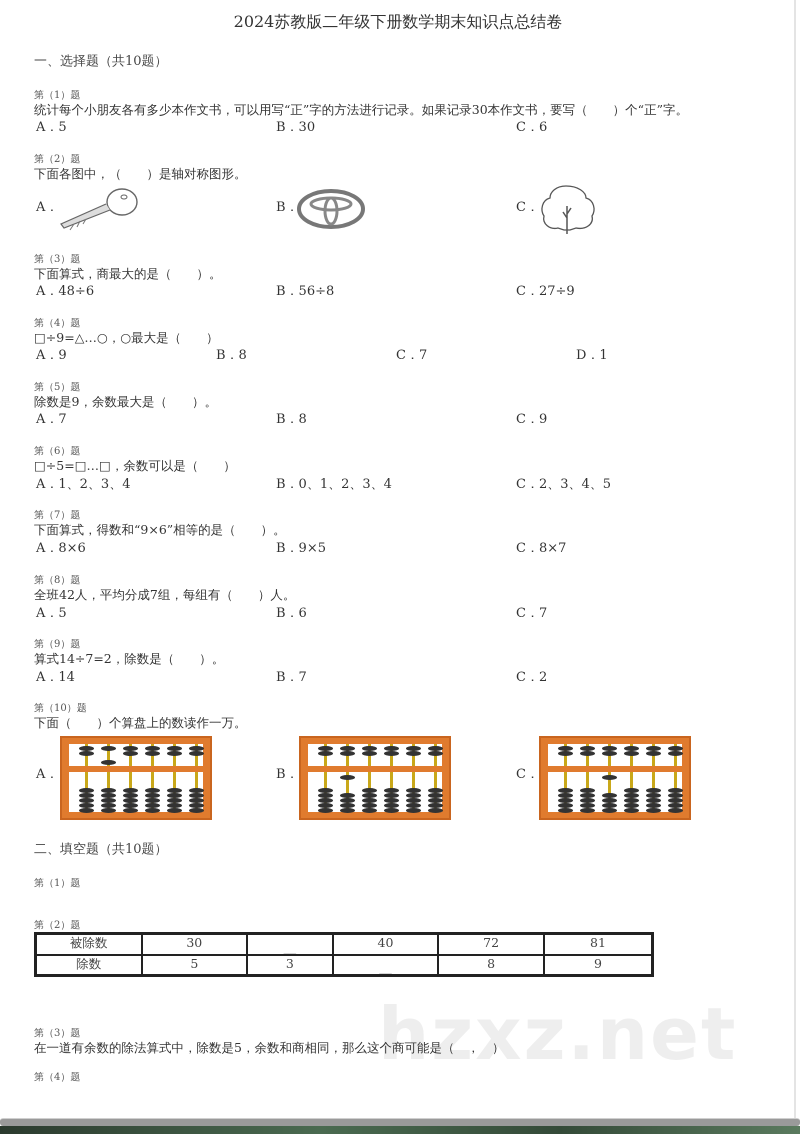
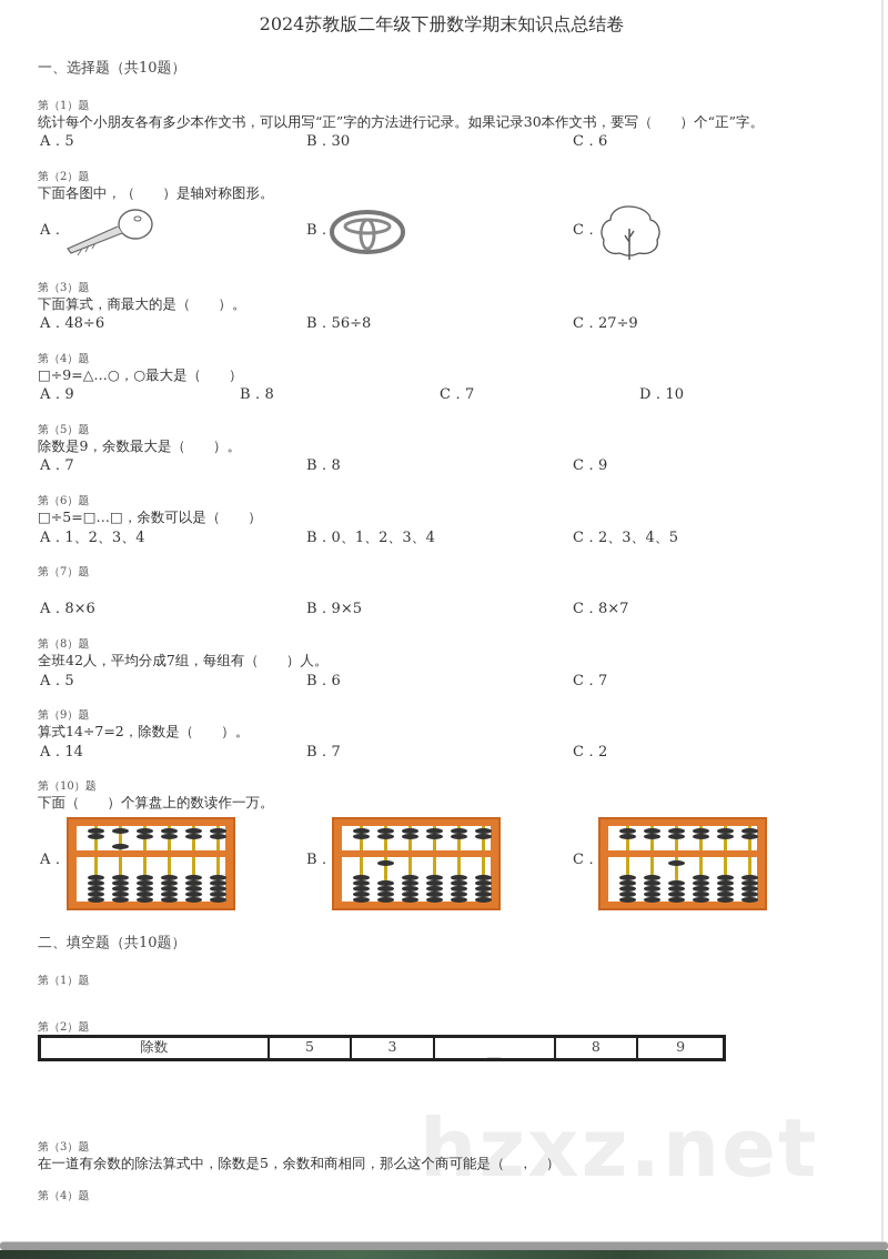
  2024苏教版二年级下册数学期末知识点总结卷
  一、选择题（共10题）
  第（1）题
  统计每个小朋友各有多少本作文书，可以用写“正”字的方法进行记录。如果记录30本作文书，要写（ ）个“正”字。
  A．5
  B．30
  C．6
  第（2）题
  下面各图中，（ ）是轴对称图形。
  A．
  B．
  C．
  第（3）题
  下面算式，商最大的是（ ）。
  A．48÷6
  B．56÷8
  C．27÷9
  第（4）题
  □÷9=△…○，○最大是（ ）
  A．9
  B．8
  C．7
- D．1
+ D．10
  第（5）题
  除数是9，余数最大是（ ）。
  A．7
  B．8
  C．9
  第（6）题
  □÷5=□…□，余数可以是（ ）
  A．1、2、3、4
  B．0、1、2、3、4
  C．2、3、4、5
  第（7）题
- 下面算式，得数和“9×6”相等的是（ ）。
  A．8×6
  B．9×5
  C．8×7
  第（8）题
  全班42人，平均分成7组，每组有（ ）人。
  A．5
  B．6
  C．7
  第（9）题
  算式14÷7=2，除数是（ ）。
  A．14
  B．7
  C．2
  第（10）题
  下面（ ）个算盘上的数读作一万。
  A．
  B．
  C．
  二、填空题（共10题）
  第（1）题
  第（2）题
- 被除数	30	__	40	72	81
  除数	5	3	__	8	9
  hzxz.net
  第（3）题
  在一道有余数的除法算式中，除数是5，余数和商相同，那么这个商可能是（ ， ）
  第（4）题
